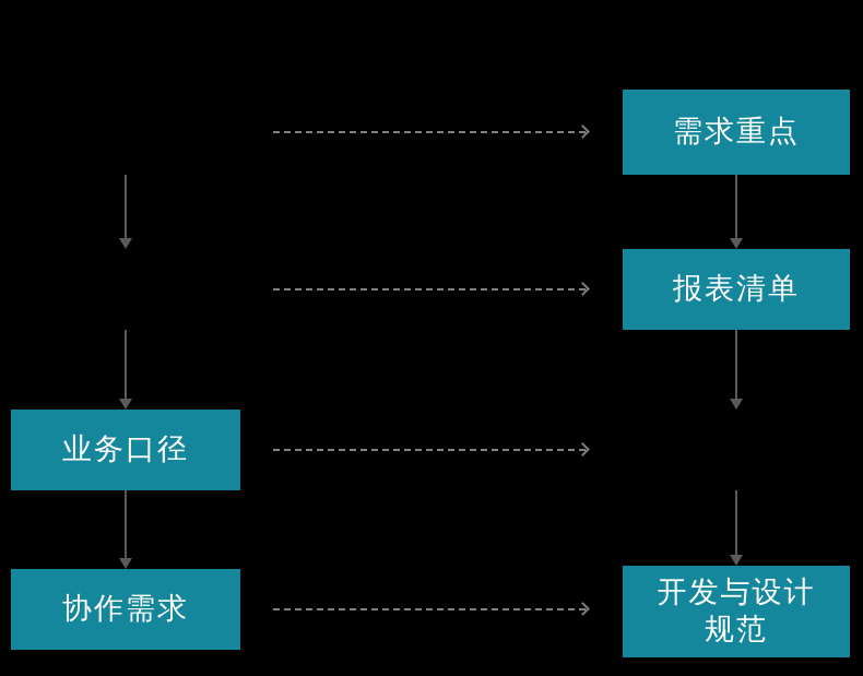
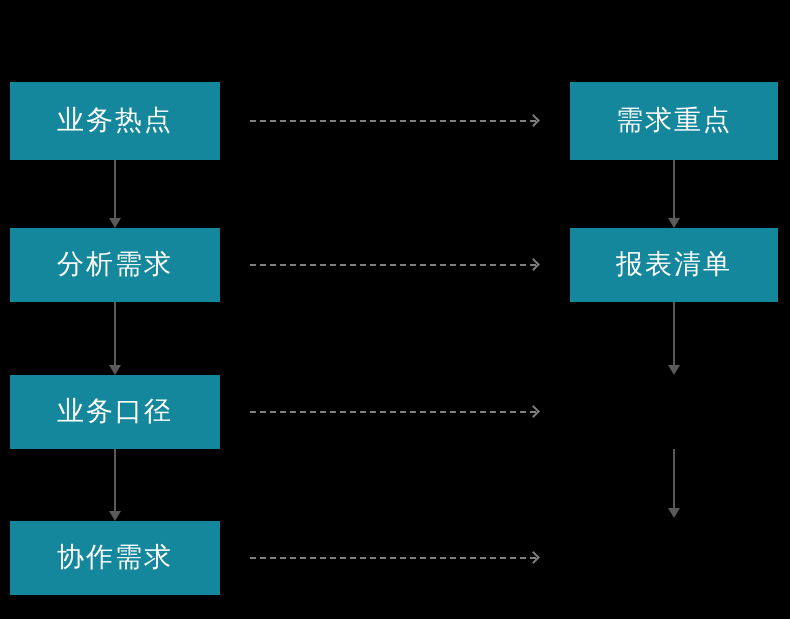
+ 业务热点
+ 分析需求
  业务口径
  协作需求
  需求重点
  报表清单
- 开发与设计
- 规范
